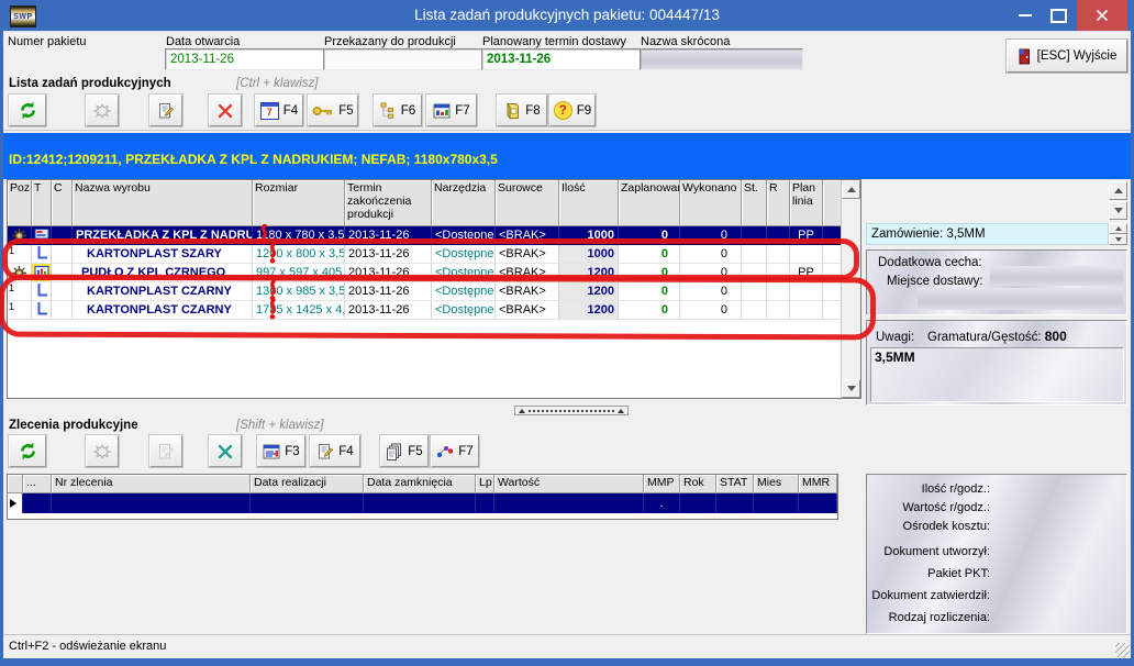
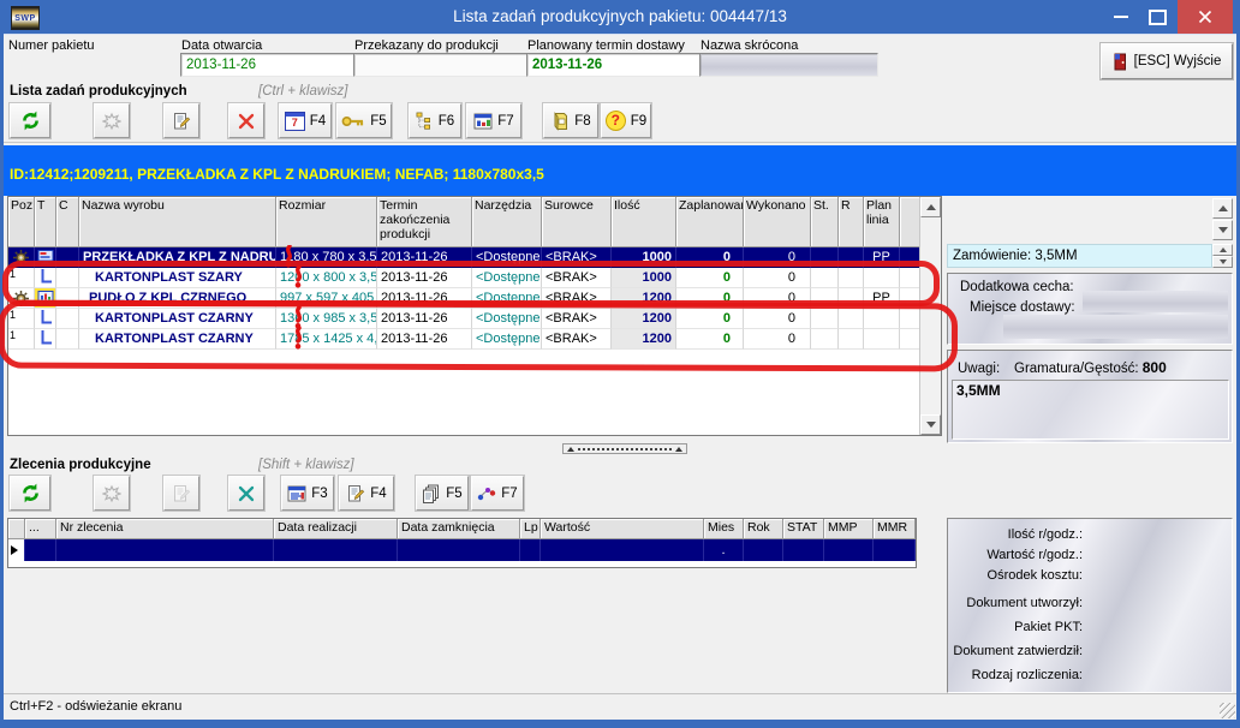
  Lista zadań produkcyjnych pakietu: 004447/13
  Numer pakietu
  Data otwarcia
  Przekazany do produkcji
  Planowany termin dostawy
  Nazwa skrócona
  2013-11-26
  2013-11-26
  [ESC] Wyjście
  Lista zadań produkcyjnych
  [Ctrl + klawisz]
  7
  F4
  F5
  F6
  F7
  F8
  ?
  F9
  ID:12412;1209211, PRZEKŁADKA Z KPL Z NADRUKIEM; NEFAB; 1180x780x3,5
  Poz
  T
  C
  Nazwa wyrobu
  Rozmiar
  Termin zakończenia produkcji
  Narzędzia
  Surowce
  Ilość
  Zaplanowa
  Wykonano
  St.
  R
  Plan linia
  PRZEKŁADKA Z KPL Z NADRU
  180 x 780 x 3,5
  2013-11-26
  <Dostępne
  <BRAK>
  1000
  0
  0
  PP
  1
  KARTONPLAST SZARY
  120 x 800 x 3,5
  2013-11-26
  <Dostępne
  <BRAK>
  1000
  0
  0
  PUDŁO Z KPL CZRNEGO
  997 x 597 x 405
  2013-11-26
  <Dostępne
  <BRAK>
  1200
  0
  0
  PP
  1
  KARTONPLAST CZARNY
  130 x 985 x 3,5
  2013-11-26
  <Dostępne
  <BRAK>
  1200
  0
  0
  1
  KARTONPLAST CZARNY
  175 x 1425 x 4,
  2013-11-26
  <Dostępne
  <BRAK>
  1200
  0
  0
  Zamówienie: 3,5MM
  Dodatkowa cecha:
  Miejsce dostawy:
  Uwagi:
  Gramatura/Gęstość: 800
  3,5MM
  Zlecenia produkcyjne
  [Shift + klawisz]
  F3
  F4
  F5
  F7
  ...
  Nr zlecenia
  Data realizacji
  Data zamknięcia
  Lp
  Wartość
- MMP
+ Mies
  Rok
  STAT
- Mies
+ MMP
  MMR
  .
  Ilość r/godz.:
  Wartość r/godz.:
  Ośrodek kosztu:
  Dokument utworzył:
  Pakiet PKT:
  Dokument zatwierdził:
  Rodzaj rozliczenia:
  Ctrl+F2 - odświeżanie ekranu
